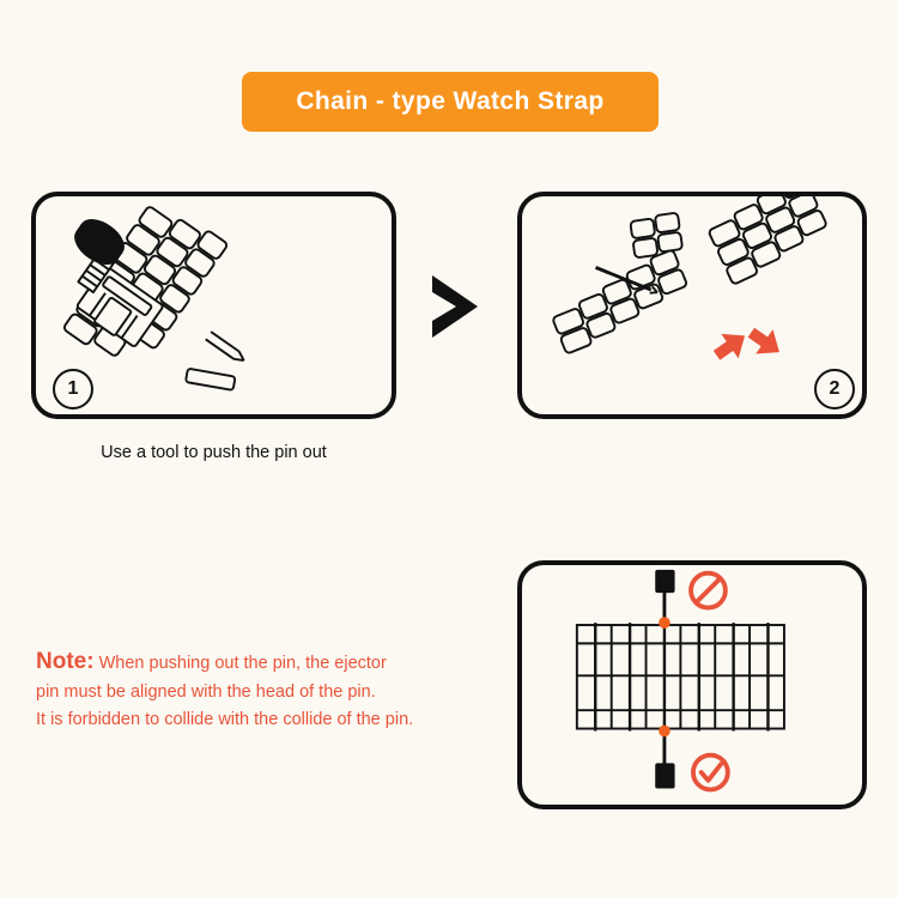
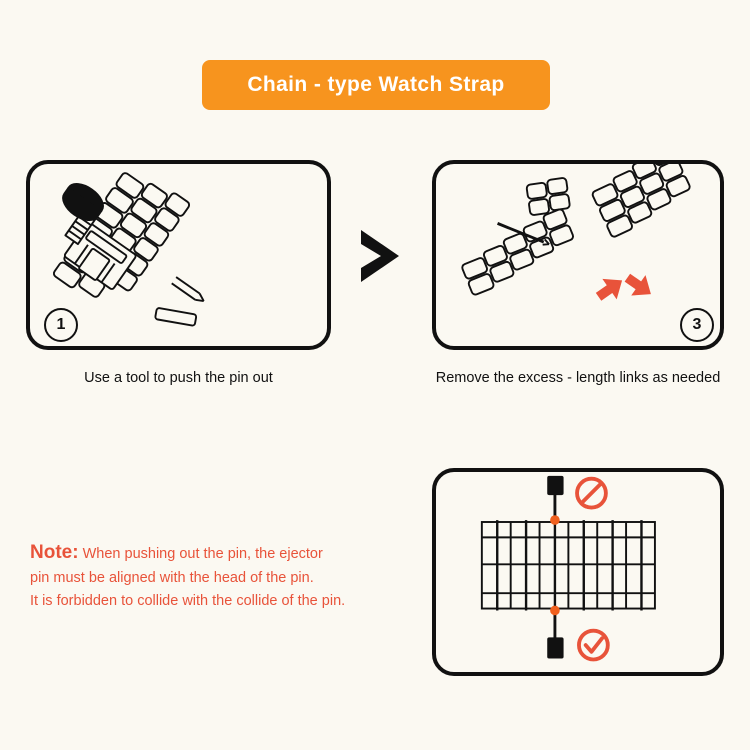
  Chain - type Watch Strap
  1
  Use a tool to push the pin out
- 2
+ 3
+ Remove the excess - length links as needed
  Note: When pushing out the pin, the ejector
  pin must be aligned with the head of the pin.
  It is forbidden to collide with the collide of the pin.
